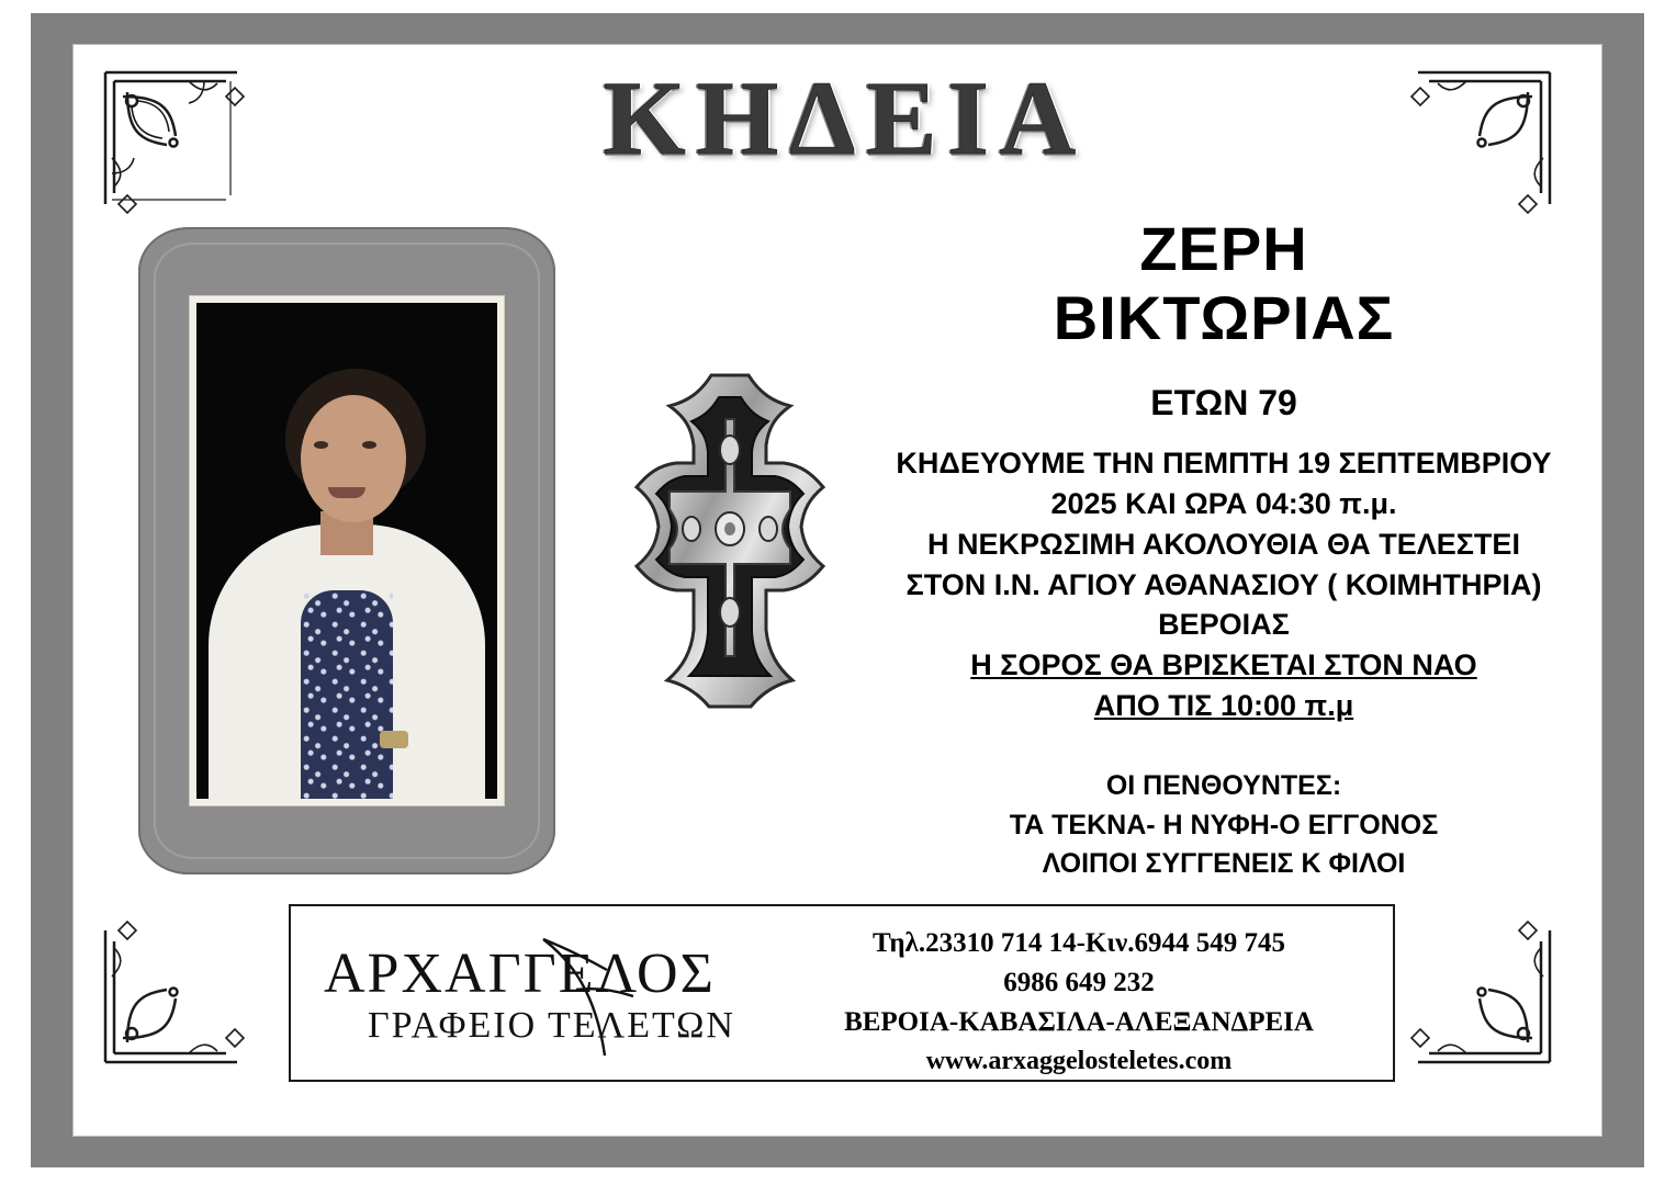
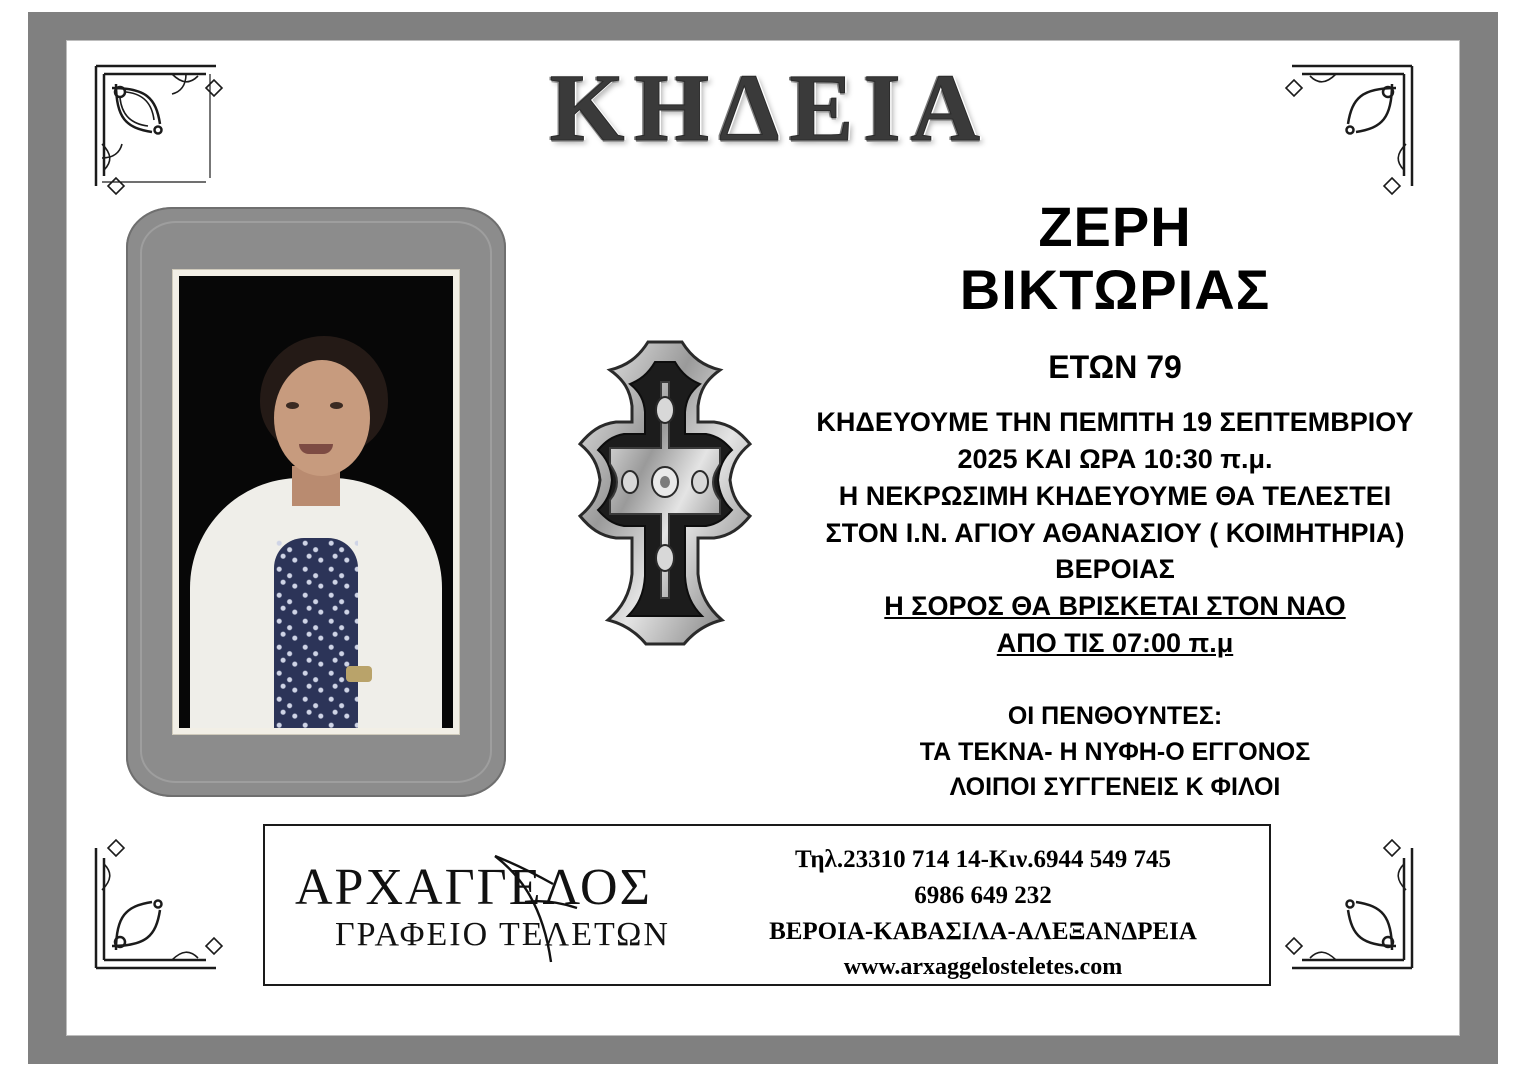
  ΚΗΔΕΙΑ
  ΖΕΡΗ
  ΒΙΚΤΩΡΙΑΣ
  ΕΤΩΝ 79
  ΚΗΔΕΥΟΥΜΕ ΤΗΝ ΠΕΜΠΤΗ 19 ΣΕΠΤΕΜΒΡΙΟΥ
- 2025 ΚΑΙ ΩΡΑ 04:30 π.μ.
+ 2025 ΚΑΙ ΩΡΑ 10:30 π.μ.
- Η ΝΕΚΡΩΣΙΜΗ ΑΚΟΛΟΥΘΙΑ ΘΑ ΤΕΛΕΣΤΕΙ
+ Η ΝΕΚΡΩΣΙΜΗ ΚΗΔΕΥΟΥΜΕ ΘΑ ΤΕΛΕΣΤΕΙ
  ΣΤΟΝ Ι.Ν. ΑΓΙΟΥ ΑΘΑΝΑΣΙΟΥ ( ΚΟΙΜΗΤΗΡΙΑ)
  ΒΕΡΟΙΑΣ
  Η ΣΟΡΟΣ ΘΑ ΒΡΙΣΚΕΤΑΙ ΣΤΟΝ ΝΑΟ
- ΑΠΟ ΤΙΣ 10:00 π.μ
+ ΑΠΟ ΤΙΣ 07:00 π.μ
  ΟΙ ΠΕΝΘΟΥΝΤΕΣ:
  ΤΑ ΤΕΚΝΑ- Η ΝΥΦΗ-Ο ΕΓΓΟΝΟΣ
  ΛΟΙΠΟΙ ΣΥΓΓΕΝΕΙΣ Κ ΦΙΛΟΙ
  ΑΡΧΑΓΓΛΟΣ
  ΓΡΑΦΕΙΟ ΤΕΛΕΤΩΝ
  Τηλ.23310 714 14-Κιν.6944 549 745
  6986 649 232
  ΒΕΡΟΙΑ-ΚΑΒΑΣΙΛΑ-ΑΛΕΞΑΝΔΡΕΙΑ
  www.arxaggelosteletes.com
